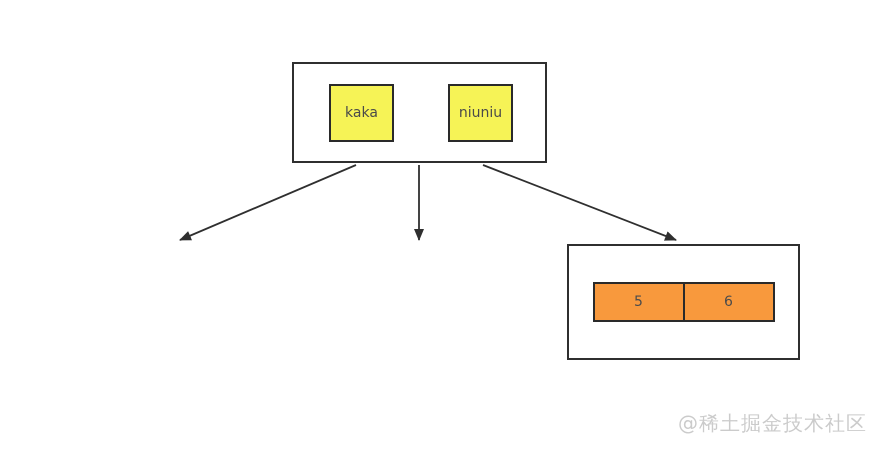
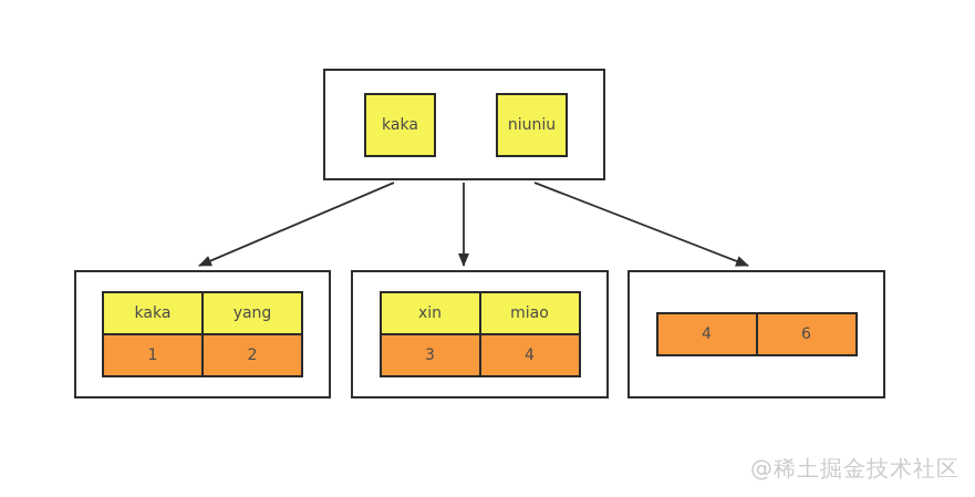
  kaka
  niuniu
+ kaka	yang
+ 1	2
+ xin	miao
+ 3	4
- 5	6
+ 4	6
  @稀土掘金技术社区
